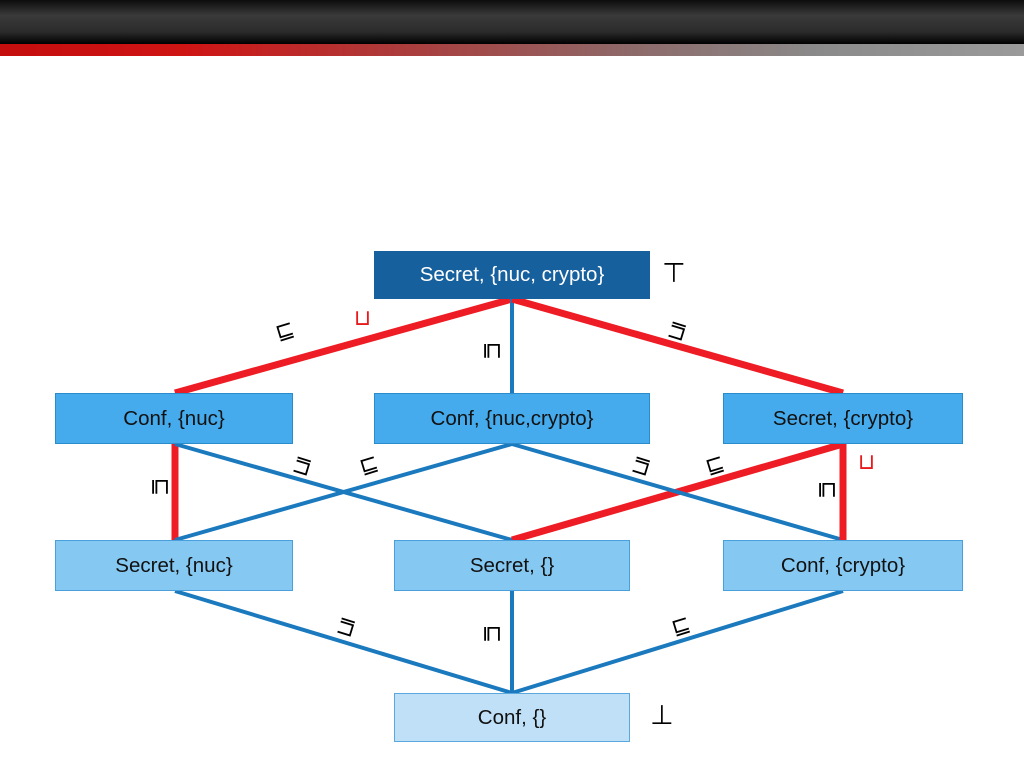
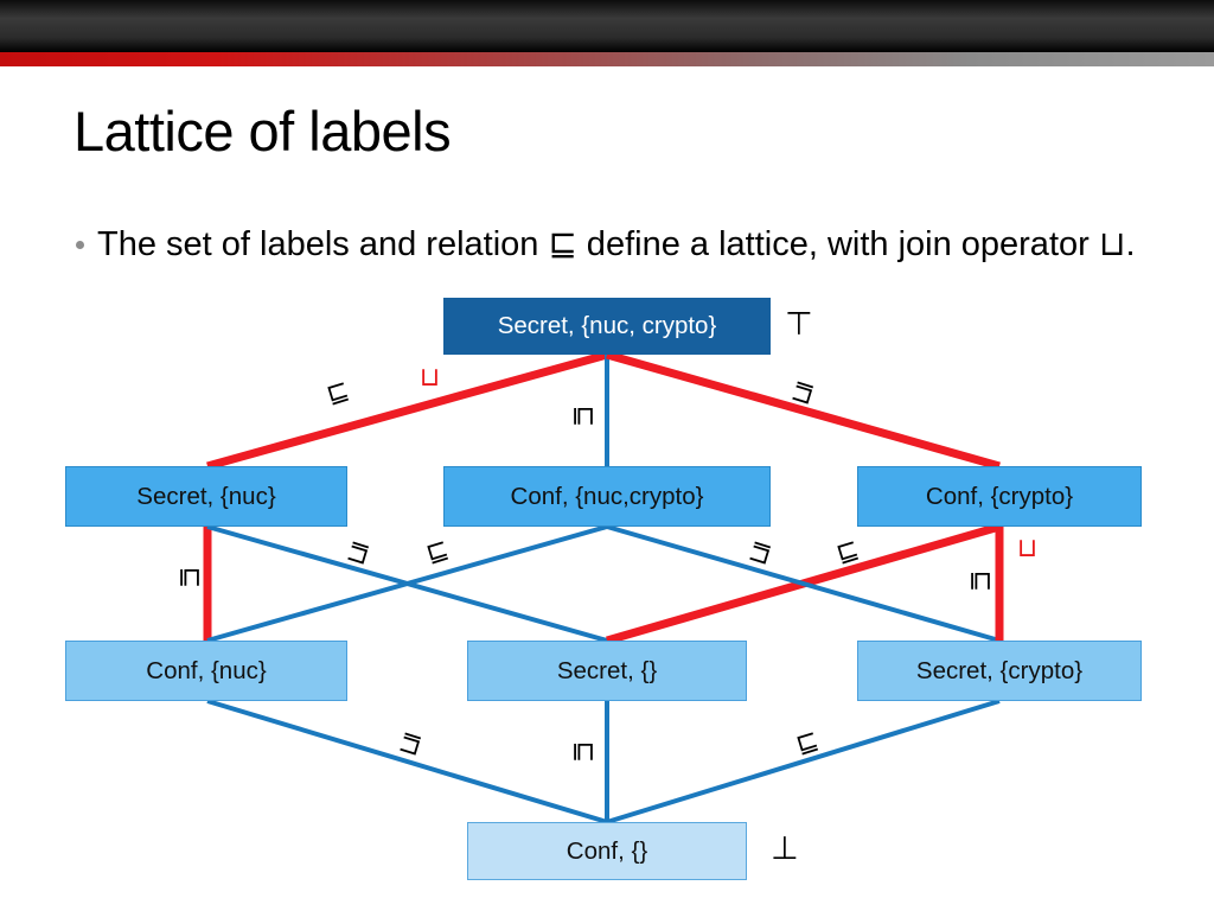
+ Lattice of labels
+ The set of labels and relation ⊑ define a lattice, with join operator ⊔.
  Secret, {nuc, crypto}
- Conf, {nuc}
+ Secret, {nuc}
  Conf, {nuc,crypto}
- Secret, {crypto}
+ Conf, {crypto}
- Secret, {nuc}
+ Conf, {nuc}
  Secret, {}
- Conf, {crypto}
+ Secret, {crypto}
  Conf, {}
  ⊤
  ⊥
  ⊔
  ⊔
